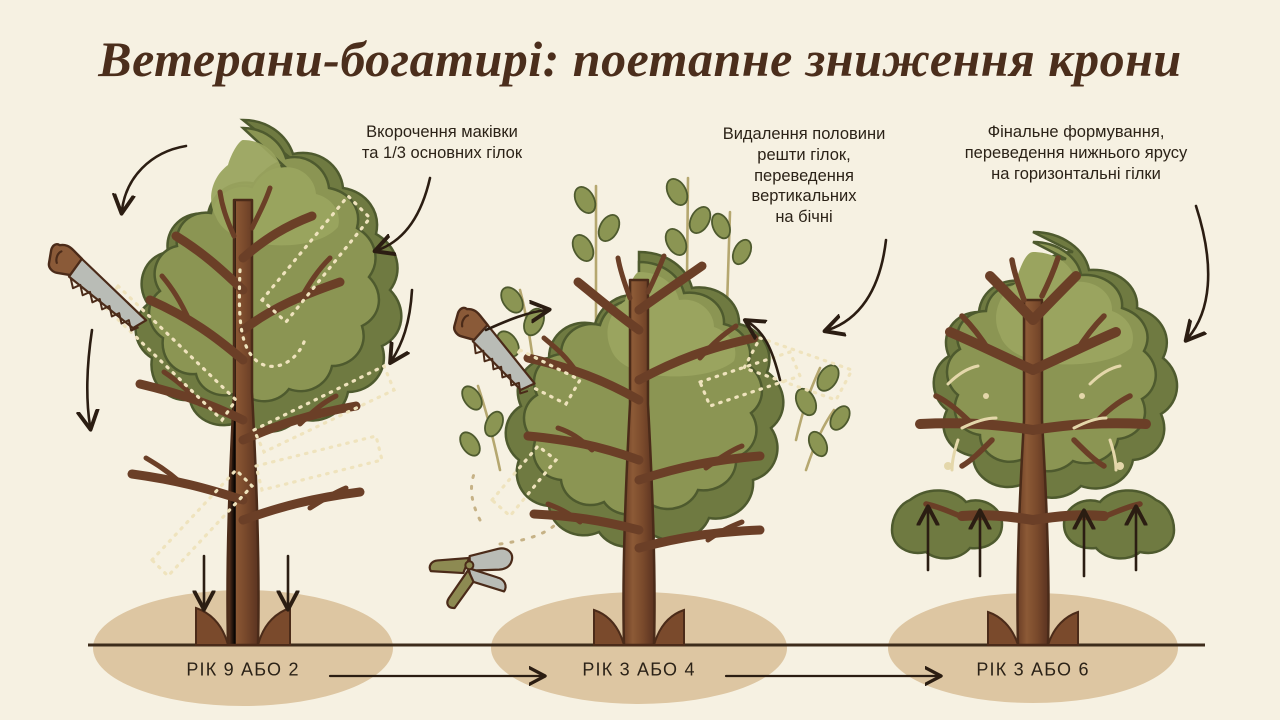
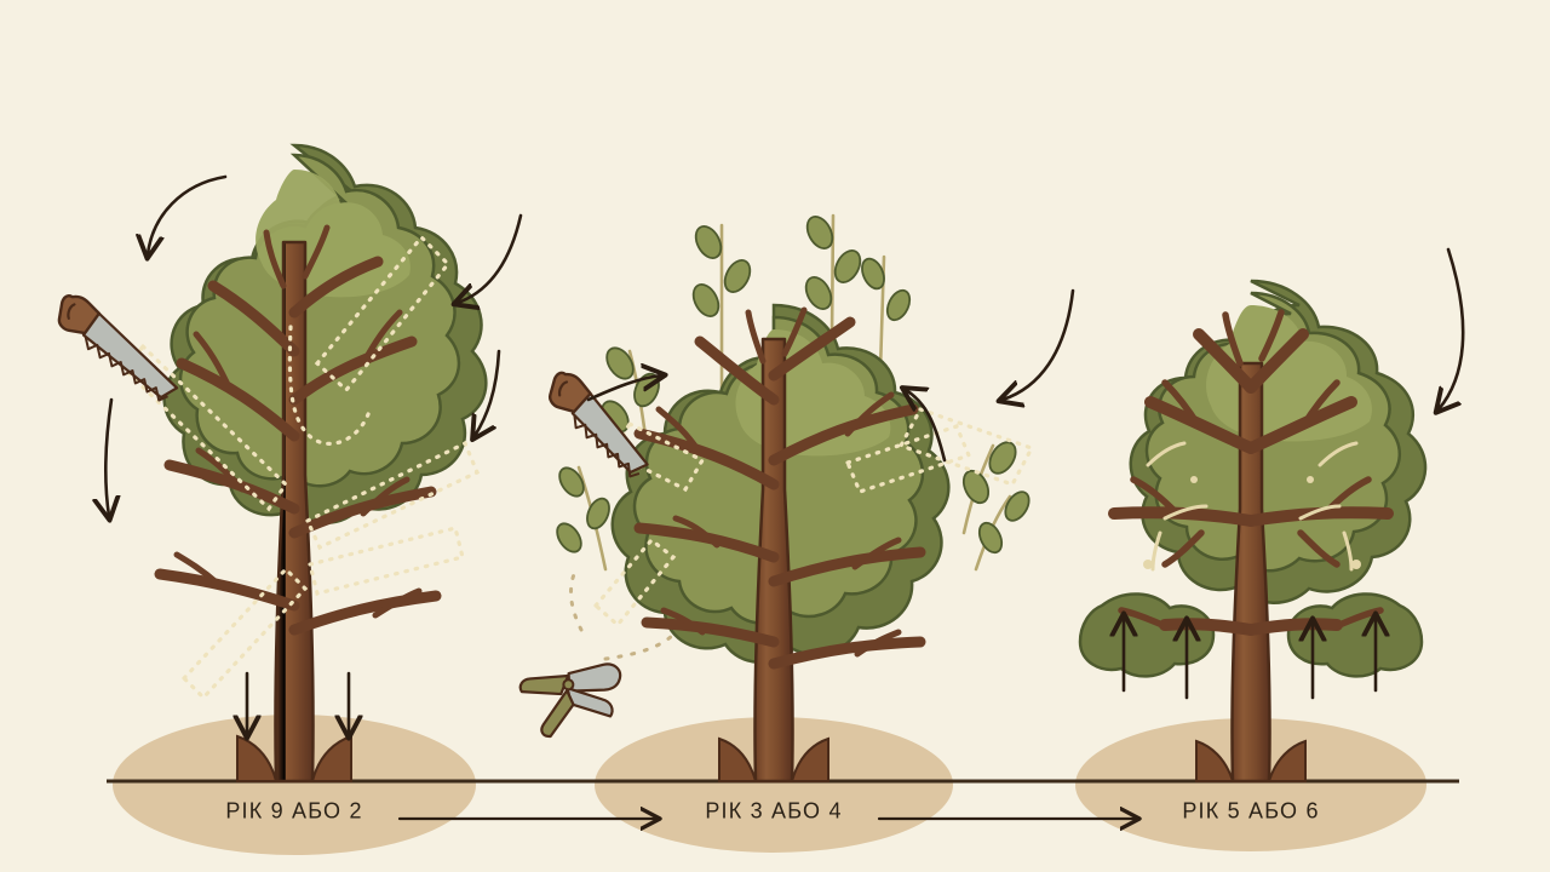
- Ветерани-богатирі: поетапне зниження крони
- Вкорочення маківки
- та 1/3 основних гілок
- Видалення половини
- решти гілок,
- переведення
- вертикальних
- на бічні
- Фінальне формування,
- переведення нижнього ярусу
- на горизонтальні гілки
  РІК 9 АБО 2
  РІК 3 АБО 4
- РІК 3 АБО 6
+ РІК 5 АБО 6
